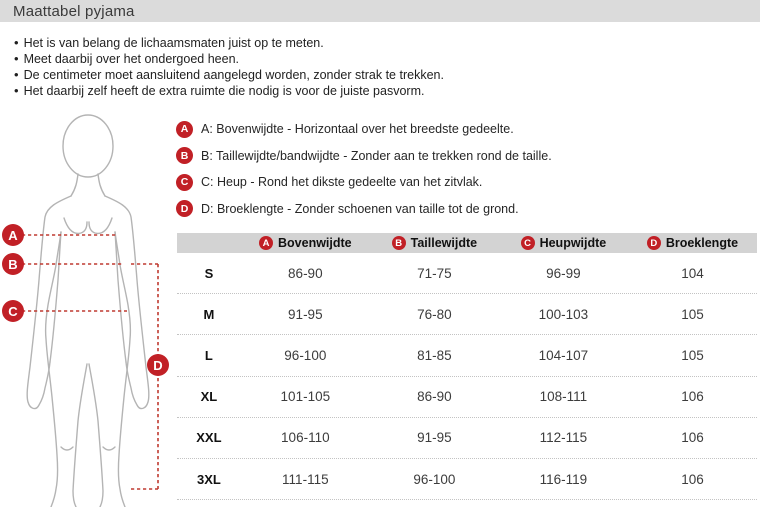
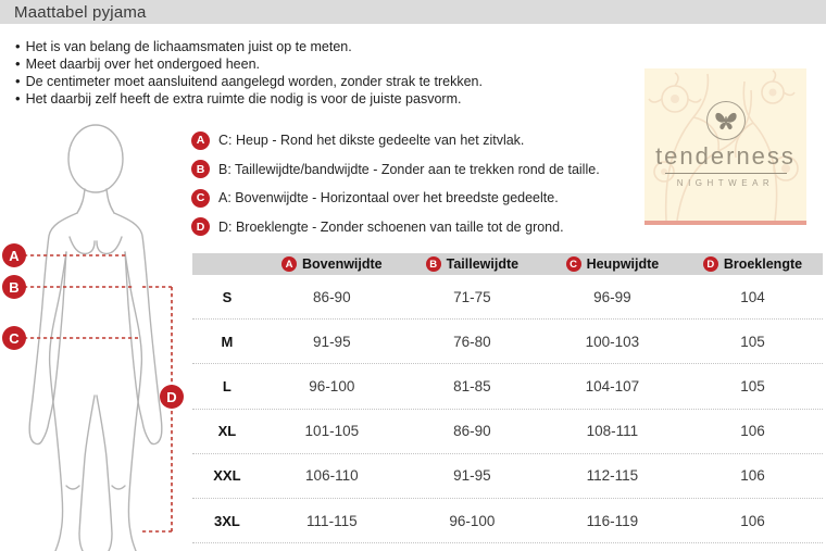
  Maattabel pyjama
  Het is van belang de lichaamsmaten juist op te meten.
  Meet daarbij over het ondergoed heen.
  De centimeter moet aansluitend aangelegd worden, zonder strak te trekken.
  Het daarbij zelf heeft de extra ruimte die nodig is voor de juiste pasvorm.
  A
  B
  C
  D
  A
- A: Bovenwijdte - Horizontaal over het breedste gedeelte.
+ C: Heup - Rond het dikste gedeelte van het zitvlak.
  B
  B: Taillewijdte/bandwijdte - Zonder aan te trekken rond de taille.
  C
- C: Heup - Rond het dikste gedeelte van het zitvlak.
+ A: Bovenwijdte - Horizontaal over het breedste gedeelte.
  D
  D: Broeklengte - Zonder schoenen van taille tot de grond.
+ tenderness
+ NIGHTWEAR
  A
  Bovenwijdte
  B
  Taillewijdte
  C
  Heupwijdte
  D
  Broeklengte
  S
  86-90
  71-75
  96-99
  104
  M
  91-95
  76-80
  100-103
  105
  L
  96-100
  81-85
  104-107
  105
  XL
  101-105
  86-90
  108-111
  106
  XXL
  106-110
  91-95
  112-115
  106
  3XL
  111-115
  96-100
  116-119
  106
